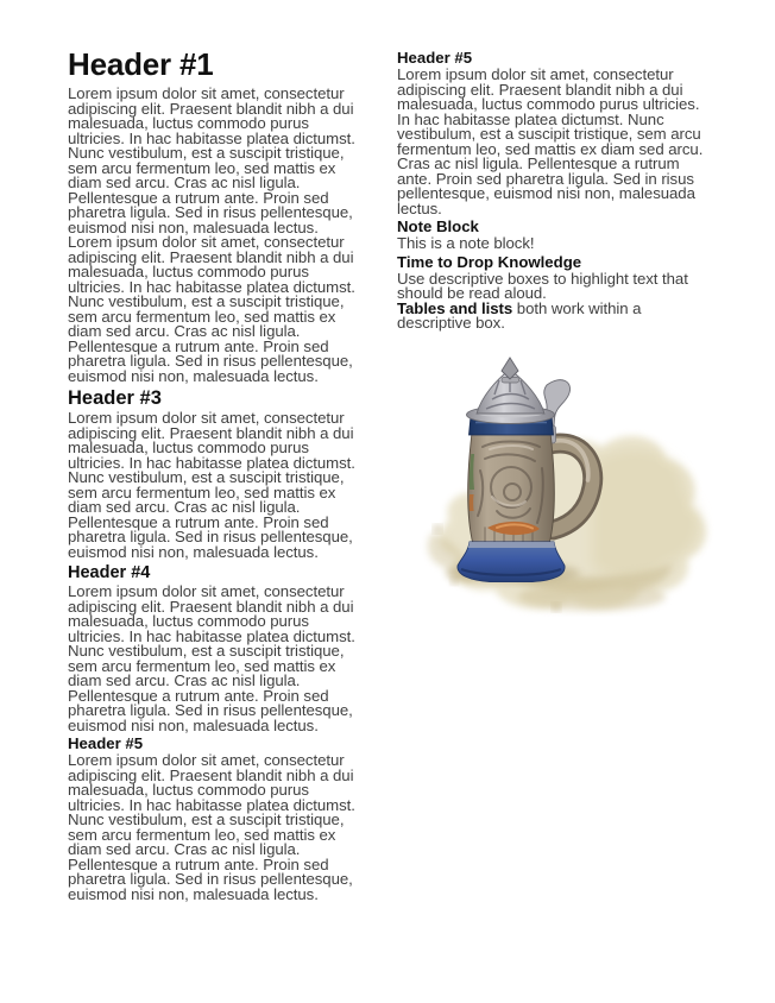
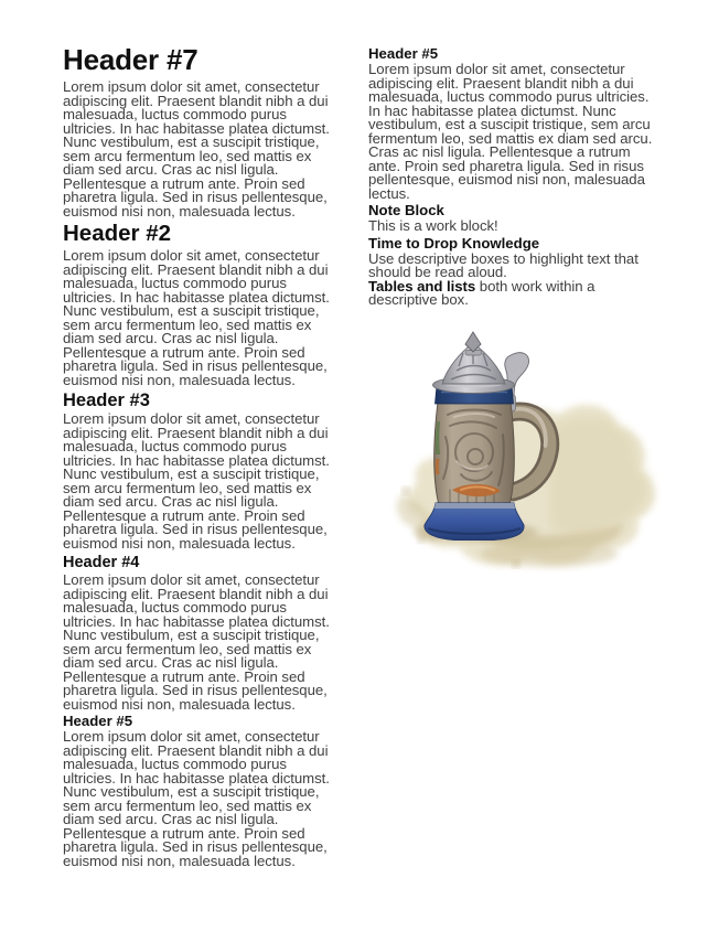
- Header #1
+ Header #7
  Lorem ipsum dolor sit amet, consectetur adipiscing elit. Praesent blandit nibh a dui malesuada, luctus commodo purus ultricies. In hac habitasse platea dictumst. Nunc vestibulum, est a suscipit tristique, sem arcu fermentum leo, sed mattis ex diam sed arcu. Cras ac nisl ligula. Pellentesque a rutrum ante. Proin sed pharetra ligula. Sed in risus pellentesque, euismod nisi non, malesuada lectus.
+ Header #2
  Lorem ipsum dolor sit amet, consectetur adipiscing elit. Praesent blandit nibh a dui malesuada, luctus commodo purus ultricies. In hac habitasse platea dictumst. Nunc vestibulum, est a suscipit tristique, sem arcu fermentum leo, sed mattis ex diam sed arcu. Cras ac nisl ligula. Pellentesque a rutrum ante. Proin sed pharetra ligula. Sed in risus pellentesque, euismod nisi non, malesuada lectus.
  Header #3
  Lorem ipsum dolor sit amet, consectetur adipiscing elit. Praesent blandit nibh a dui malesuada, luctus commodo purus ultricies. In hac habitasse platea dictumst. Nunc vestibulum, est a suscipit tristique, sem arcu fermentum leo, sed mattis ex diam sed arcu. Cras ac nisl ligula. Pellentesque a rutrum ante. Proin sed pharetra ligula. Sed in risus pellentesque, euismod nisi non, malesuada lectus.
  Header #4
  Lorem ipsum dolor sit amet, consectetur adipiscing elit. Praesent blandit nibh a dui malesuada, luctus commodo purus ultricies. In hac habitasse platea dictumst. Nunc vestibulum, est a suscipit tristique, sem arcu fermentum leo, sed mattis ex diam sed arcu. Cras ac nisl ligula. Pellentesque a rutrum ante. Proin sed pharetra ligula. Sed in risus pellentesque, euismod nisi non, malesuada lectus.
  Header #5
  Lorem ipsum dolor sit amet, consectetur adipiscing elit. Praesent blandit nibh a dui malesuada, luctus commodo purus ultricies. In hac habitasse platea dictumst. Nunc vestibulum, est a suscipit tristique, sem arcu fermentum leo, sed mattis ex diam sed arcu. Cras ac nisl ligula. Pellentesque a rutrum ante. Proin sed pharetra ligula. Sed in risus pellentesque, euismod nisi non, malesuada lectus.
  Header #5
  Lorem ipsum dolor sit amet, consectetur adipiscing elit. Praesent blandit nibh a dui malesuada, luctus commodo purus ultricies. In hac habitasse platea dictumst. Nunc vestibulum, est a suscipit tristique, sem arcu fermentum leo, sed mattis ex diam sed arcu. Cras ac nisl ligula. Pellentesque a rutrum ante. Proin sed pharetra ligula. Sed in risus pellentesque, euismod nisi non, malesuada lectus.
  Note Block
- This is a note block!
+ This is a work block!
  Time to Drop Knowledge
  Use descriptive boxes to highlight text that should be read aloud.
  Tables and lists both work within a descriptive box.
